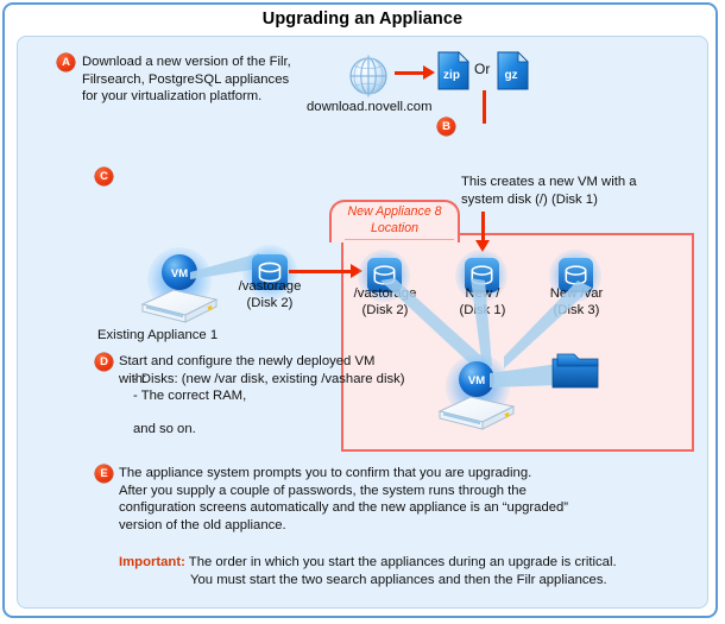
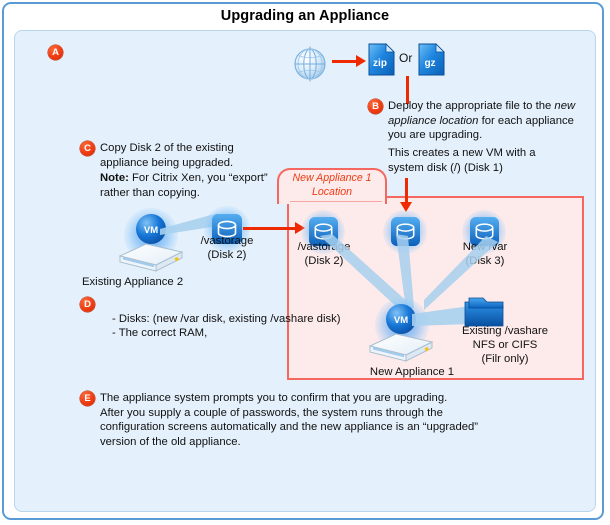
  Upgrading an Appliance
- New Appliance 8 Location
+ New Appliance 1 Location
  A
- Download a new version of the Filr,
- Filrsearch, PostgreSQL appliances
- for your virtualization platform.
- download.novell.com
  zip
  Or
  gz
  B
+ Deploy the appropriate file to the new
+ appliance location for each appliance
+ you are upgrading.
  This creates a new VM with a
  system disk (/) (Disk 1)
  C
+ Copy Disk 2 of the existing
+ appliance being upgraded.
+ Note: For Citrix Xen, you “export”
+ rather than copying.
  VM
- Existing Appliance 1
+ Existing Appliance 2
  /vastorage
  (Disk 2)
  /vastorage
  (Disk 2)
- New /
- (Disk 1)
  New /var
  (Disk 3)
  VM
+ New Appliance 1
+ Existing /vashare
+ NFS or CIFS
+ (Filr only)
  D
- Start and configure the newly deployed VM with:
  - Disks: (new /var disk, existing /vashare disk)
  - The correct RAM,
- and so on.
  E
  The appliance system prompts you to confirm that you are upgrading.
  After you supply a couple of passwords, the system runs through the
  configuration screens automatically and the new appliance is an “upgraded”
  version of the old appliance.
- Important: The order in which you start the appliances during an upgrade is critical.
- You must start the two search appliances and then the Filr appliances.
